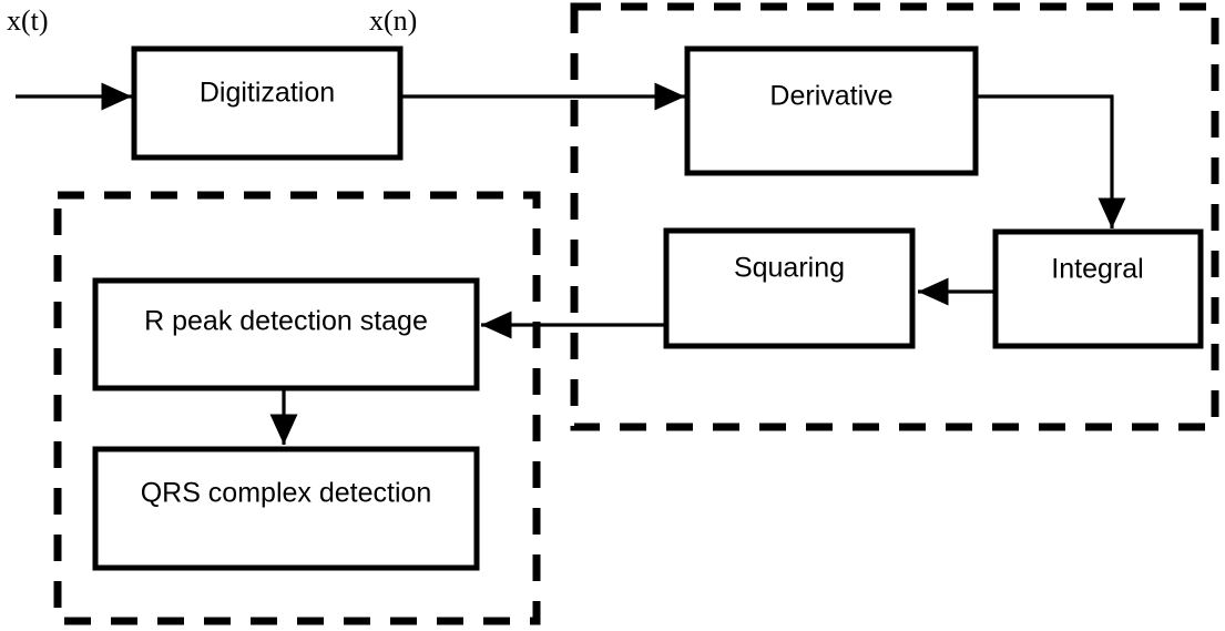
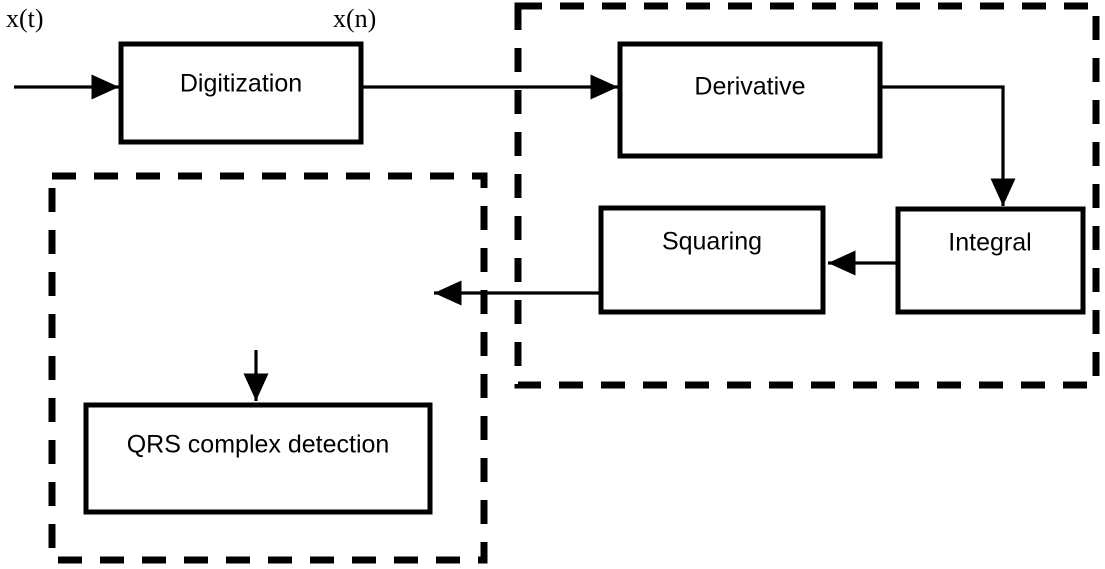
  Digitization
  Derivative
  Integral
  Squaring
- R peak detection stage
  QRS complex detection
  x(t)
  x(n)
